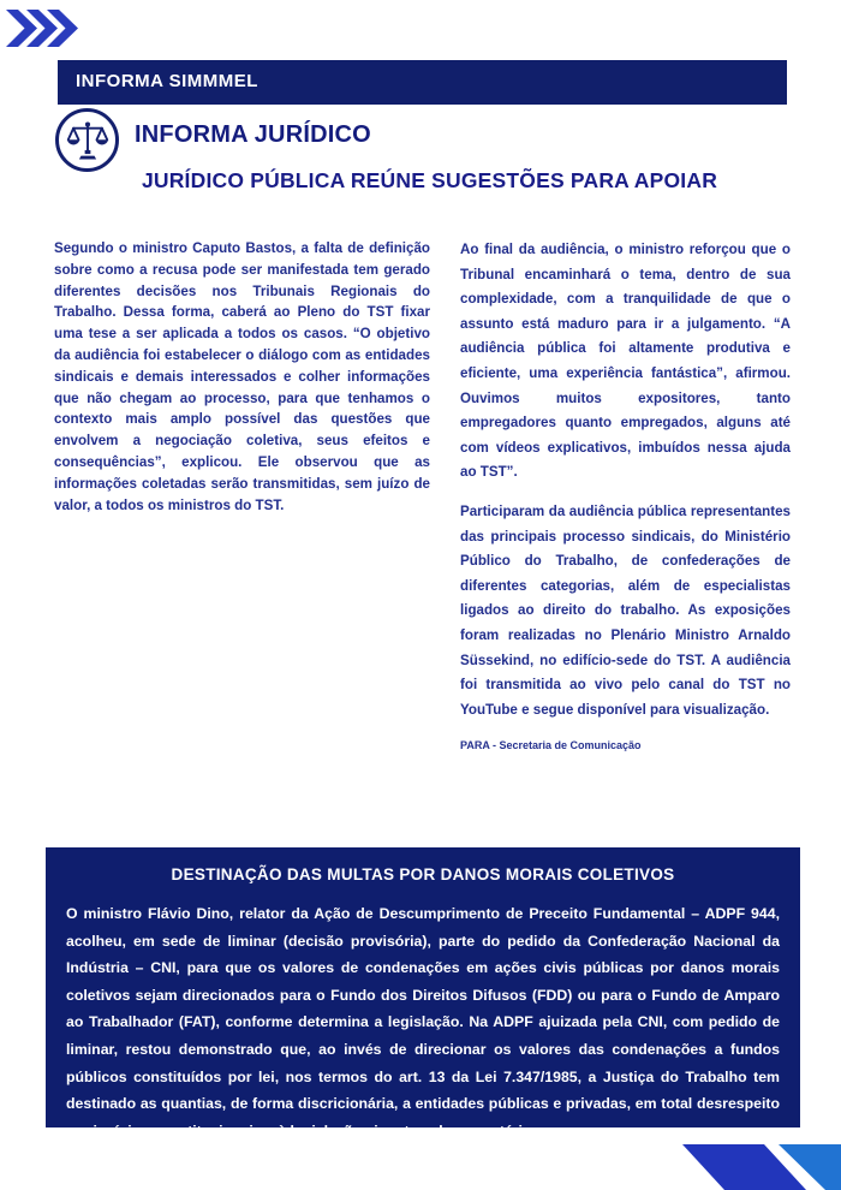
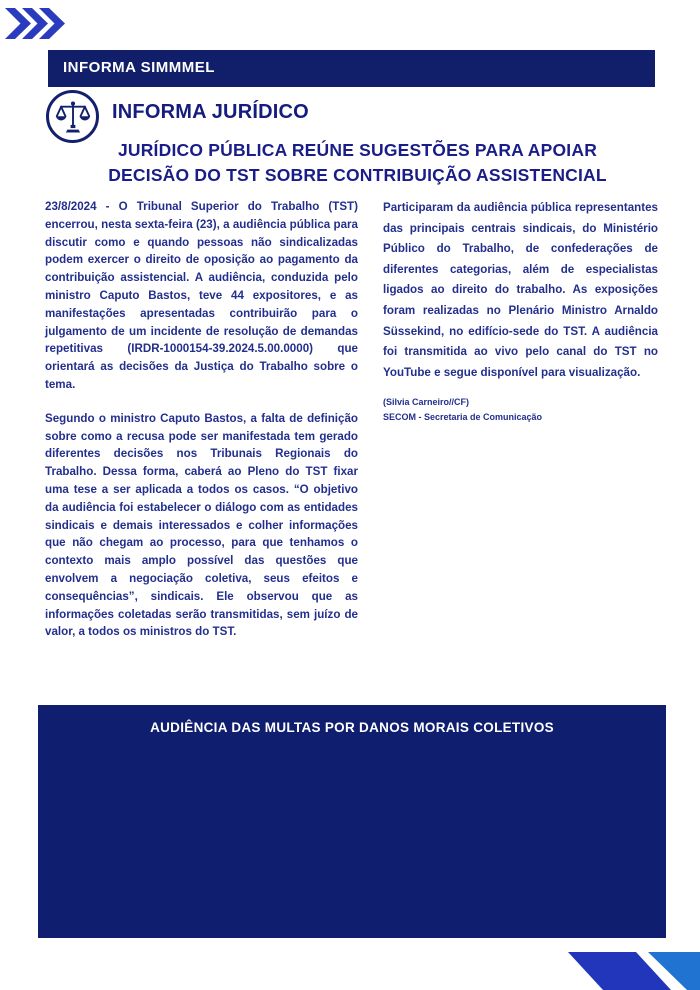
  INFORMA SIMMMEL
  INFORMA JURÍDICO
  JURÍDICO PÚBLICA REÚNE SUGESTÕES PARA APOIAR
+ DECISÃO DO TST SOBRE CONTRIBUIÇÃO ASSISTENCIAL
+ 23/8/2024 - O Tribunal Superior do Trabalho (TST) encerrou, nesta sexta-feira (23), a audiência pública para discutir como e quando pessoas não sindicalizadas podem exercer o direito de oposição ao pagamento da contribuição assistencial. A audiência, conduzida pelo ministro Caputo Bastos, teve 44 expositores, e as manifestações apresentadas contribuirão para o julgamento de um incidente de resolução de demandas repetitivas (IRDR-1000154-39.2024.5.00.0000) que orientará as decisões da Justiça do Trabalho sobre o tema.
- Segundo o ministro Caputo Bastos, a falta de definição sobre como a recusa pode ser manifestada tem gerado diferentes decisões nos Tribunais Regionais do Trabalho. Dessa forma, caberá ao Pleno do TST fixar uma tese a ser aplicada a todos os casos. “O objetivo da audiência foi estabelecer o diálogo com as entidades sindicais e demais interessados e colher informações que não chegam ao processo, para que tenhamos o contexto mais amplo possível das questões que envolvem a negociação coletiva, seus efeitos e consequências”, explicou. Ele observou que as informações coletadas serão transmitidas, sem juízo de valor, a todos os ministros do TST.
+ Segundo o ministro Caputo Bastos, a falta de definição sobre como a recusa pode ser manifestada tem gerado diferentes decisões nos Tribunais Regionais do Trabalho. Dessa forma, caberá ao Pleno do TST fixar uma tese a ser aplicada a todos os casos. “O objetivo da audiência foi estabelecer o diálogo com as entidades sindicais e demais interessados e colher informações que não chegam ao processo, para que tenhamos o contexto mais amplo possível das questões que envolvem a negociação coletiva, seus efeitos e consequências”, sindicais. Ele observou que as informações coletadas serão transmitidas, sem juízo de valor, a todos os ministros do TST.
- Ao final da audiência, o ministro reforçou que o Tribunal encaminhará o tema, dentro de sua complexidade, com a tranquilidade de que o assunto está maduro para ir a julgamento. “A audiência pública foi altamente produtiva e eficiente, uma experiência fantástica”, afirmou. Ouvimos muitos expositores, tanto empregadores quanto empregados, alguns até com vídeos explicativos, imbuídos nessa ajuda ao TST”.
- Participaram da audiência pública representantes das principais processo sindicais, do Ministério Público do Trabalho, de confederações de diferentes categorias, além de especialistas ligados ao direito do trabalho. As exposições foram realizadas no Plenário Ministro Arnaldo Süssekind, no edifício-sede do TST. A audiência foi transmitida ao vivo pelo canal do TST no YouTube e segue disponível para visualização.
+ Participaram da audiência pública representantes das principais centrais sindicais, do Ministério Público do Trabalho, de confederações de diferentes categorias, além de especialistas ligados ao direito do trabalho. As exposições foram realizadas no Plenário Ministro Arnaldo Süssekind, no edifício-sede do TST. A audiência foi transmitida ao vivo pelo canal do TST no YouTube e segue disponível para visualização.
+ (Silvia Carneiro//CF)
- PARA - Secretaria de Comunicação
+ SECOM - Secretaria de Comunicação
- DESTINAÇÃO DAS MULTAS POR DANOS MORAIS COLETIVOS
+ AUDIÊNCIA DAS MULTAS POR DANOS MORAIS COLETIVOS
- O ministro Flávio Dino, relator da Ação de Descumprimento de Preceito Fundamental – ADPF 944, acolheu, em sede de liminar (decisão provisória), parte do pedido da Confederação Nacional da Indústria – CNI, para que os valores de condenações em ações civis públicas por danos morais coletivos sejam direcionados para o Fundo dos Direitos Difusos (FDD) ou para o Fundo de Amparo ao Trabalhador (FAT), conforme determina a legislação. Na ADPF ajuizada pela CNI, com pedido de liminar, restou demonstrado que, ao invés de direcionar os valores das condenações a fundos públicos constituídos por lei, nos termos do art. 13 da Lei 7.347/1985, a Justiça do Trabalho tem destinado as quantias, de forma discricionária, a entidades públicas e privadas, em total desrespeito a princípios constitucionais e à legislação vigente sobre a matéria.
